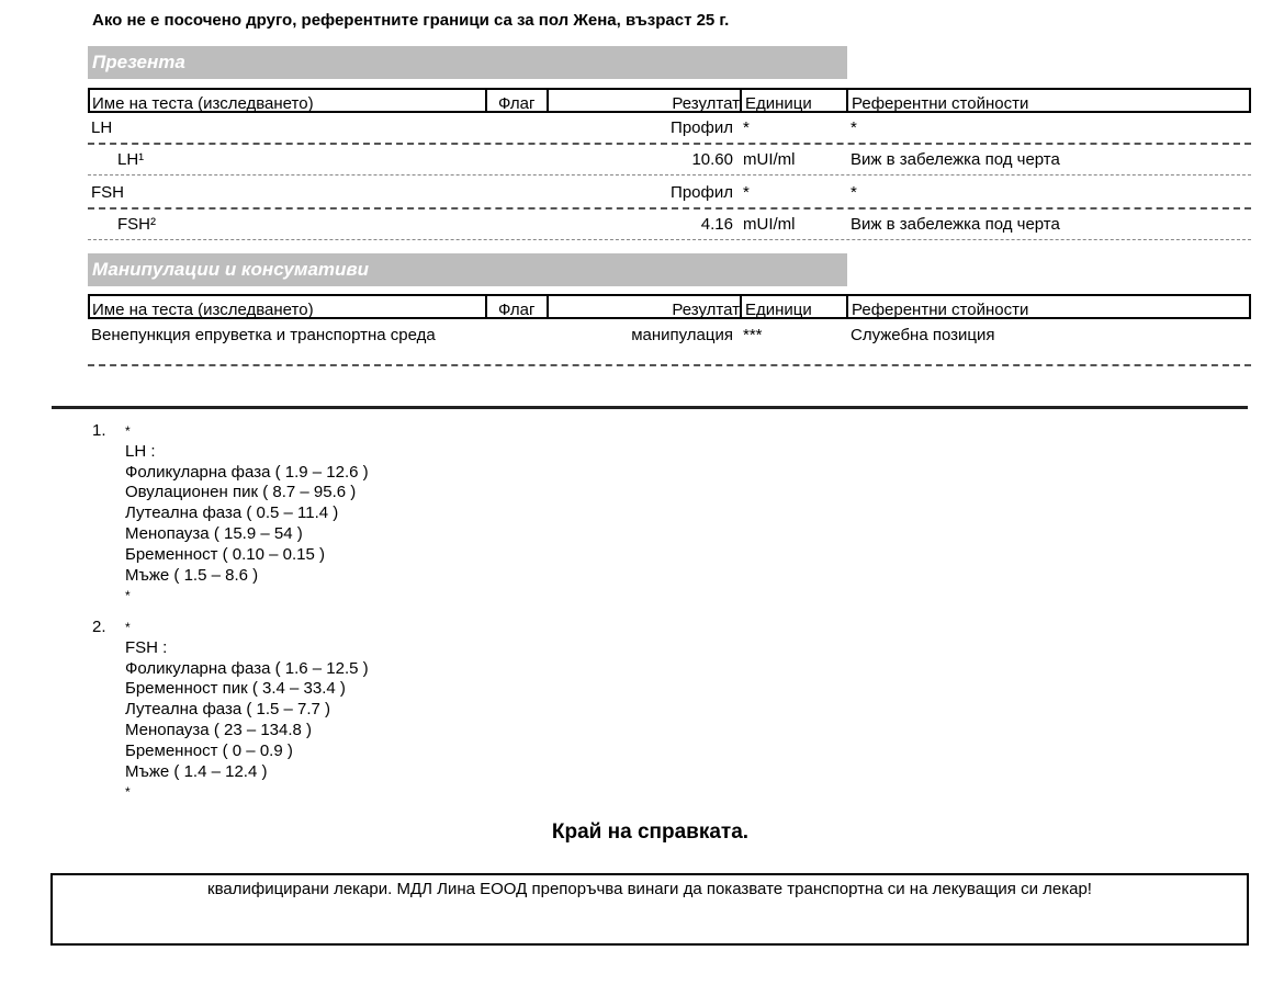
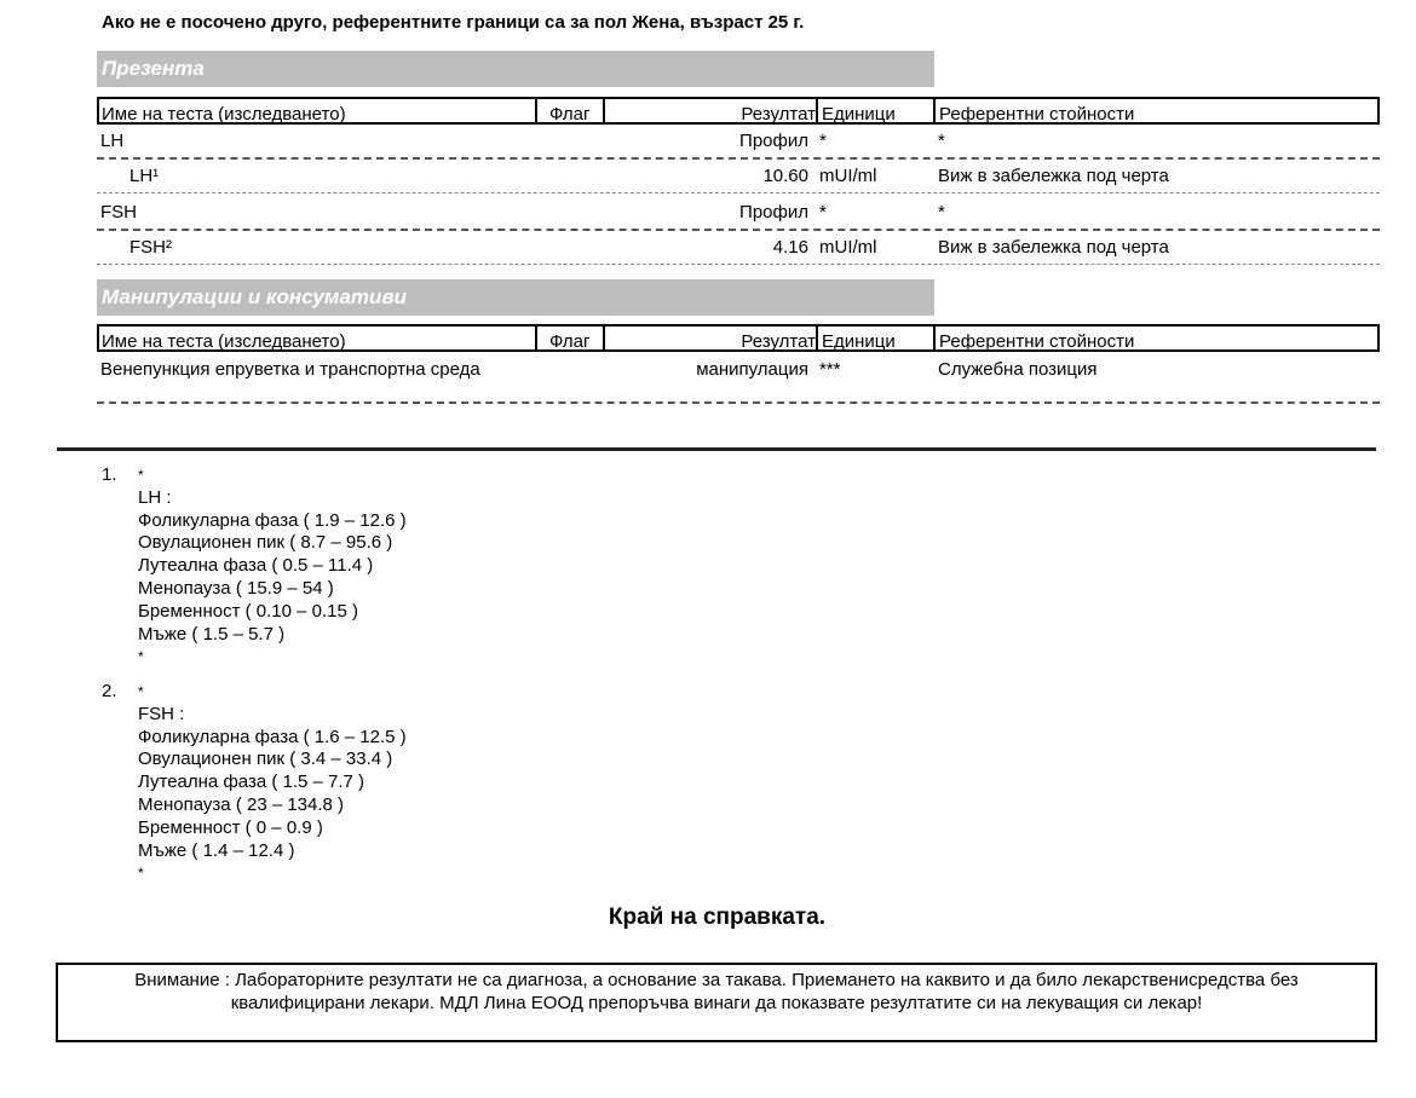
  Ако не е посочено друго, референтните граници са за пол Жена, възраст 25 г.
  Презента
  Име на теста (изследването)
  Флаг
  Резултат
  Единици
  Референтни стойности
  LH
  Профил
  *
  *
  LH¹
  10.60
  mUI/ml
  Виж в забележка под черта
  FSH
  Профил
  *
  *
  FSH²
  4.16
  mUI/ml
  Виж в забележка под черта
  Манипулации и консумативи
  Име на теста (изследването)
  Флаг
  Резултат
  Единици
  Референтни стойности
  Венепункция епруветка и транспортна среда
  манипулация
  ***
  Служебна позиция
  1.
  *
  LH :
  Фоликуларна фаза ( 1.9 – 12.6 )
  Овулационен пик ( 8.7 – 95.6 )
  Лутеална фаза ( 0.5 – 11.4 )
  Менопауза ( 15.9 – 54 )
  Бременност ( 0.10 – 0.15 )
- Мъже ( 1.5 – 8.6 )
+ Мъже ( 1.5 – 5.7 )
  *
  2.
  *
  FSH :
  Фоликуларна фаза ( 1.6 – 12.5 )
- Бременност пик ( 3.4 – 33.4 )
+ Овулационен пик ( 3.4 – 33.4 )
  Лутеална фаза ( 1.5 – 7.7 )
  Менопауза ( 23 – 134.8 )
  Бременност ( 0 – 0.9 )
  Мъже ( 1.4 – 12.4 )
  *
  Край на справката.
+ Внимание : Лабораторните резултати не са диагноза, а основание за такава. Приемането на каквито и да било лекарственисредства без
- квалифицирани лекари. МДЛ Лина ЕООД препоръчва винаги да показвате транспортна си на лекуващия си лекар!
+ квалифицирани лекари. МДЛ Лина ЕООД препоръчва винаги да показвате резултатите си на лекуващия си лекар!
